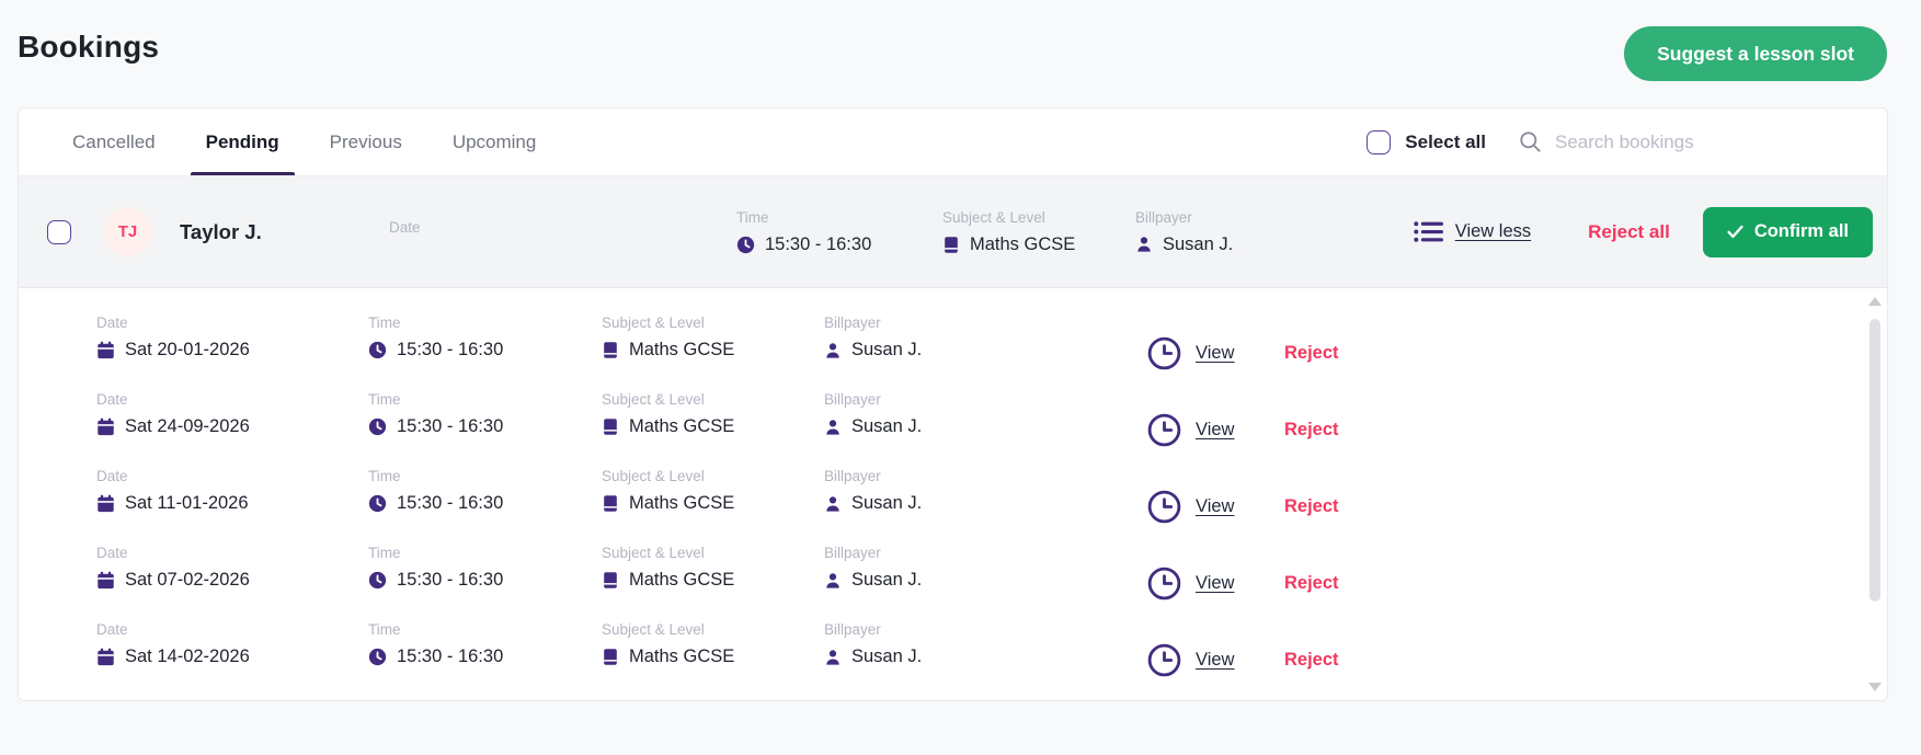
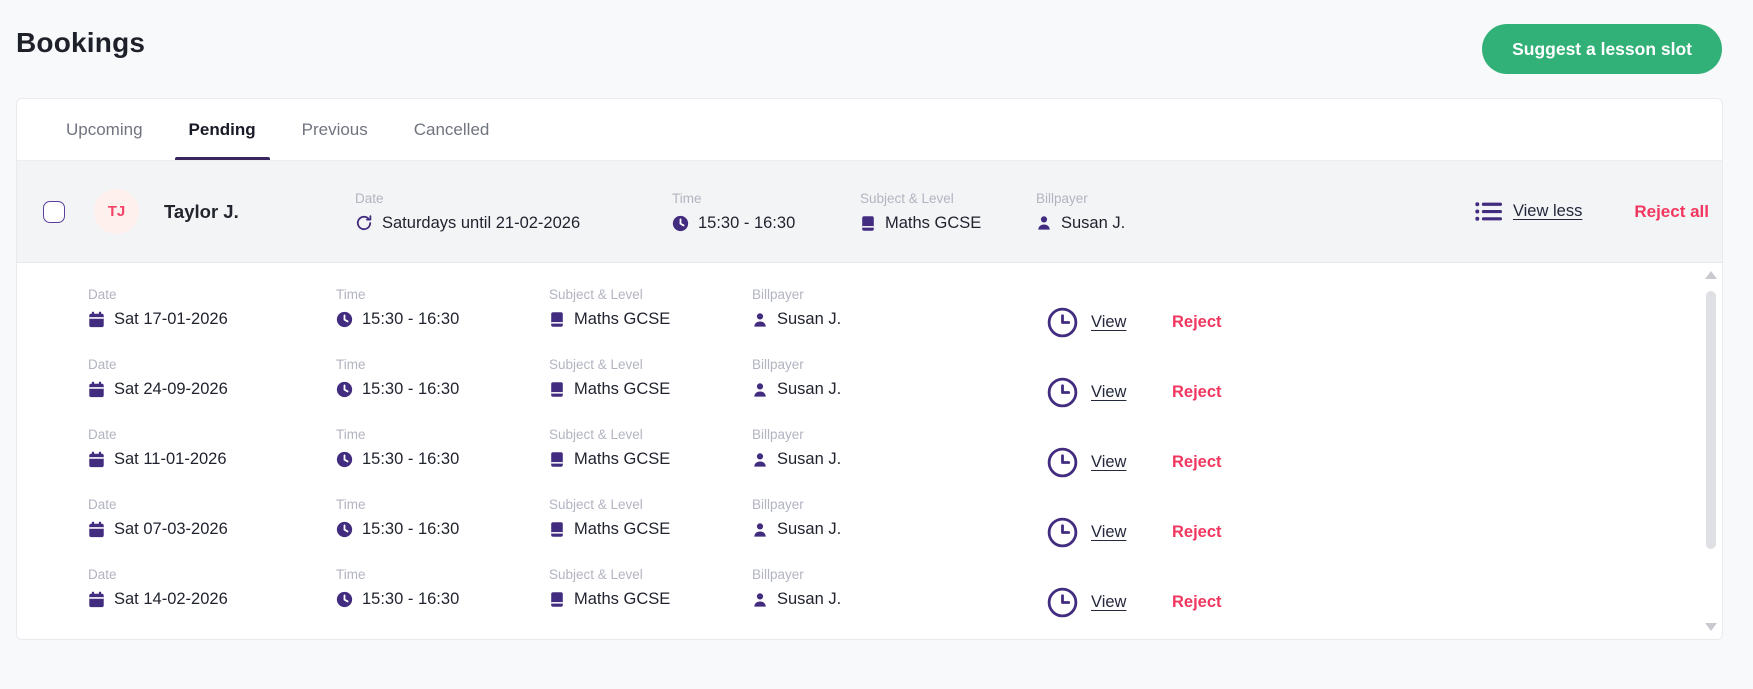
  Bookings
  Suggest a lesson slot
- Cancelled
+ Upcoming
  Pending
  Previous
- Upcoming
+ Cancelled
- Select all
- Search bookings
  TJ
  Taylor J.
  Date
+ Saturdays until 21-02-2026
  Time
  15:30 - 16:30
  Subject & Level
  Maths GCSE
  Billpayer
  Susan J.
  View less
  Reject all
- Confirm all
  Date
- Sat 20-01-2026
+ Sat 17-01-2026
  Time
  15:30 - 16:30
  Subject & Level
  Maths GCSE
  Billpayer
  Susan J.
  View
  Reject
  Date
  Sat 24-09-2026
  Time
  15:30 - 16:30
  Subject & Level
  Maths GCSE
  Billpayer
  Susan J.
  View
  Reject
  Date
  Sat 11-01-2026
  Time
  15:30 - 16:30
  Subject & Level
  Maths GCSE
  Billpayer
  Susan J.
  View
  Reject
  Date
- Sat 07-02-2026
+ Sat 07-03-2026
  Time
  15:30 - 16:30
  Subject & Level
  Maths GCSE
  Billpayer
  Susan J.
  View
  Reject
  Date
  Sat 14-02-2026
  Time
  15:30 - 16:30
  Subject & Level
  Maths GCSE
  Billpayer
  Susan J.
  View
  Reject
